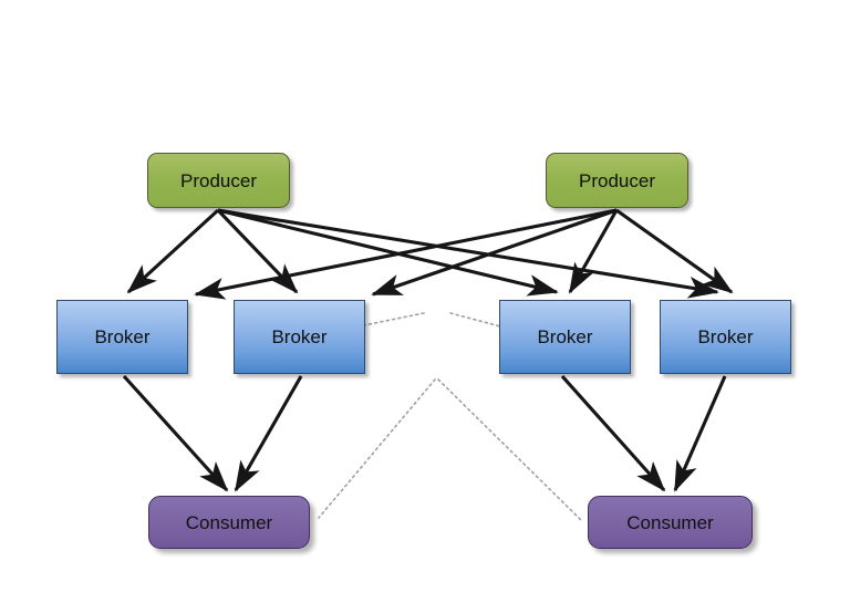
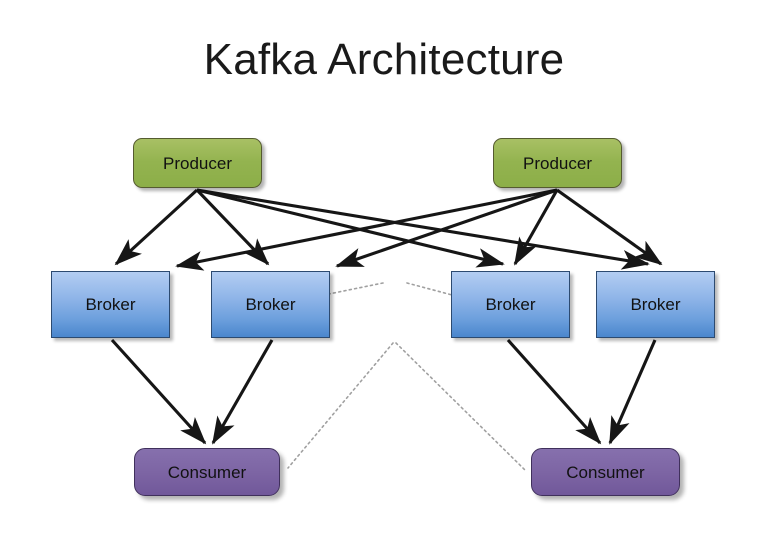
+ Kafka Architecture
  Producer
  Producer
  Broker
  Broker
  Broker
  Broker
  Consumer
  Consumer
